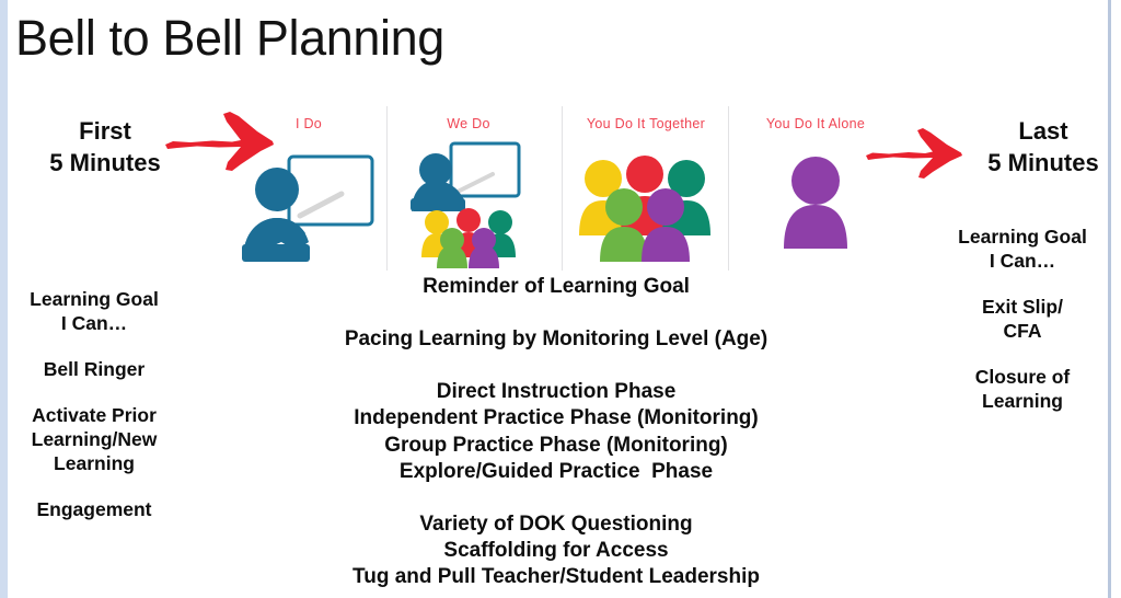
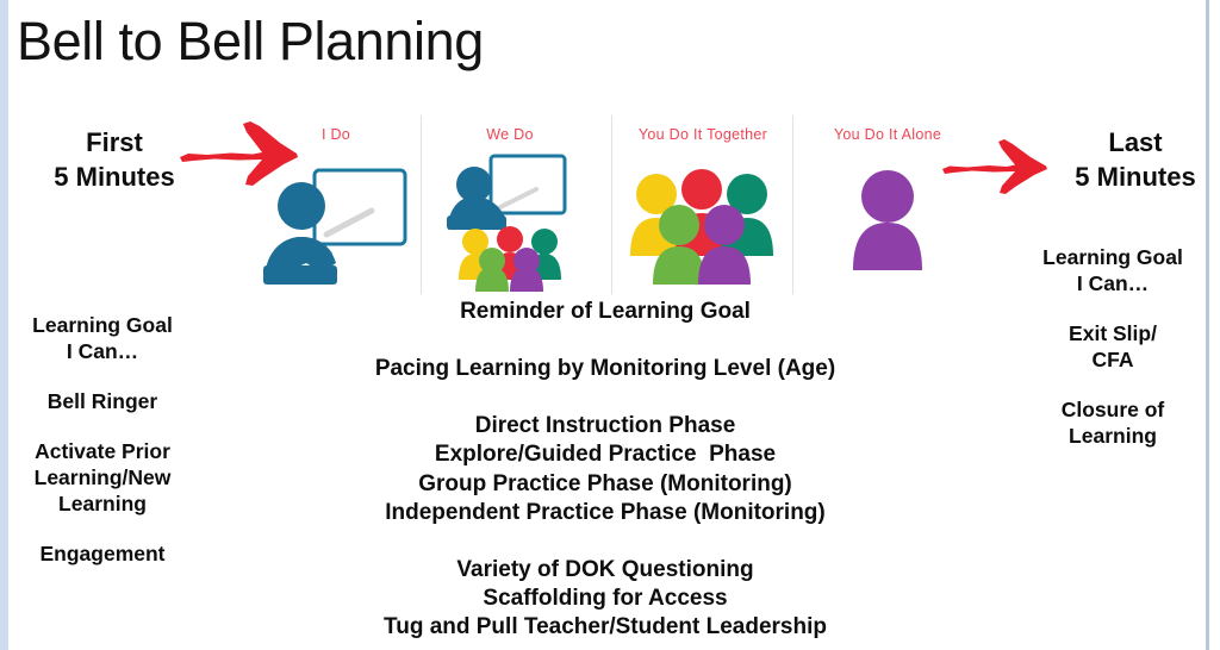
  Bell to Bell Planning
  First
  5 Minutes
  Last
  5 Minutes
  I Do
  We Do
  You Do It Together
  You Do It Alone
  Learning Goal
  I Can…
  Bell Ringer
  Activate Prior
  Learning/New
  Learning
  Engagement
  Reminder of Learning Goal
  Pacing Learning by Monitoring Level (Age)
  Direct Instruction Phase
- Independent Practice Phase (Monitoring)
+ Explore/Guided Practice Phase
  Group Practice Phase (Monitoring)
- Explore/Guided Practice Phase
+ Independent Practice Phase (Monitoring)
  Variety of DOK Questioning
  Scaffolding for Access
  Tug and Pull Teacher/Student Leadership
  Learning Goal
  I Can…
  Exit Slip/
  CFA
  Closure of
  Learning
